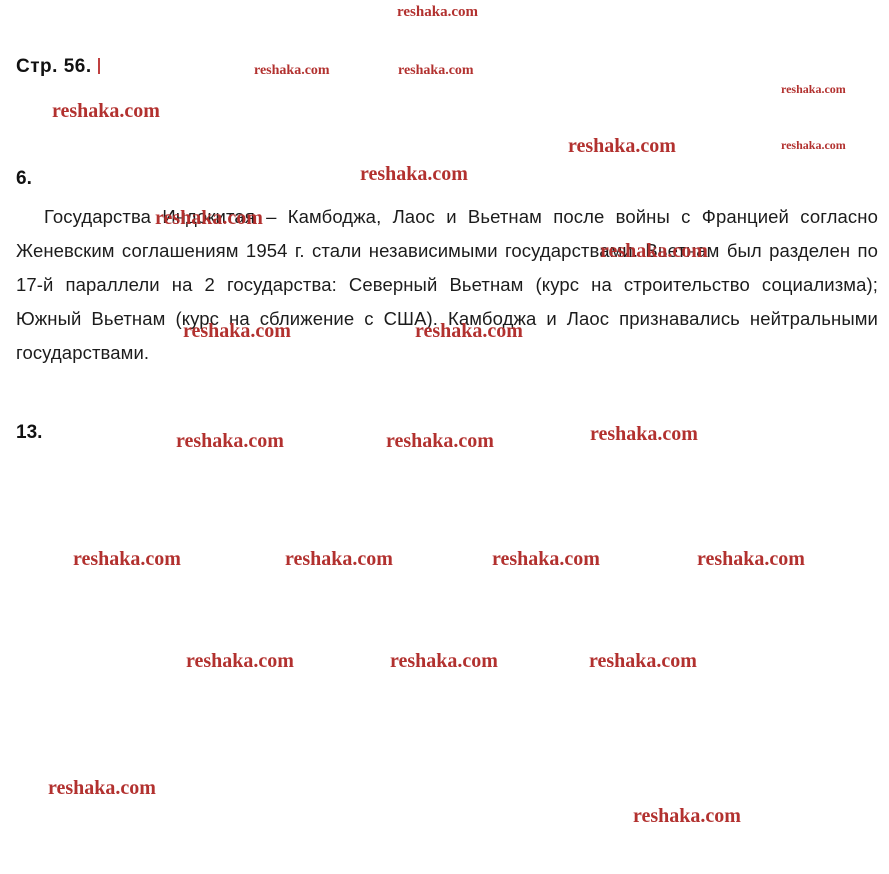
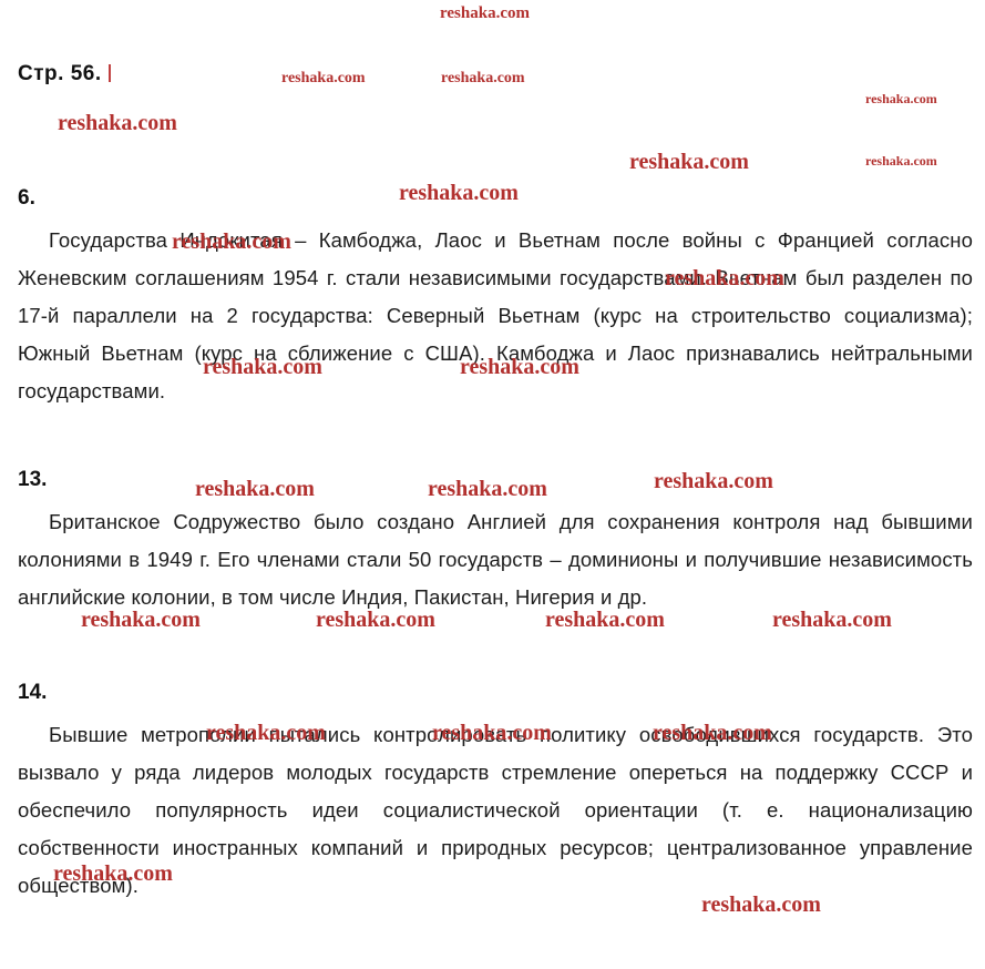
  Стр. 56.
  6.
  Государства Индокитая – Камбоджа, Лаос и Вьетнам после войны с Францией согласно Женевским соглашениям 1954 г. стали независимыми государствами. Вьетнам был разделен по 17-й параллели на 2 государства: Северный Вьетнам (курс на строительство социализма); Южный Вьетнам (курс на сближение с США). Камбоджа и Лаос признавались нейтральными государствами.
  13.
+ Британское Содружество было создано Англией для сохранения контроля над бывшими колониями в 1949 г. Его членами стали 50 государств – доминионы и получившие независимость английские колонии, в том числе Индия, Пакистан, Нигерия и др.
+ 14.
+ Бывшие метрополии пытались контролировать политику освободившихся государств. Это вызвало у ряда лидеров молодых государств стремление опереться на поддержку СССР и обеспечило популярность идеи социалистической ориентации (т. е. национализацию собственности иностранных компаний и природных ресурсов; централизованное управление обществом).
  reshaka.com
  reshaka.com
  reshaka.com
  reshaka.com
  reshaka.com
  reshaka.com
  reshaka.com
  reshaka.com
  reshaka.com
  reshaka.com
  reshaka.com
  reshaka.com
  reshaka.com
  reshaka.com
  reshaka.com
  reshaka.com
  reshaka.com
  reshaka.com
  reshaka.com
  reshaka.com
  reshaka.com
  reshaka.com
  reshaka.com
  reshaka.com
